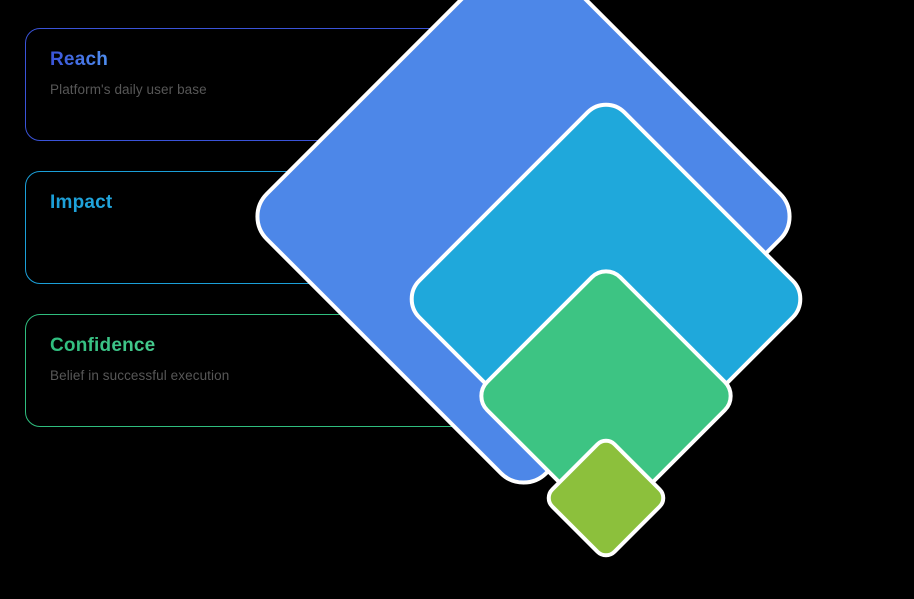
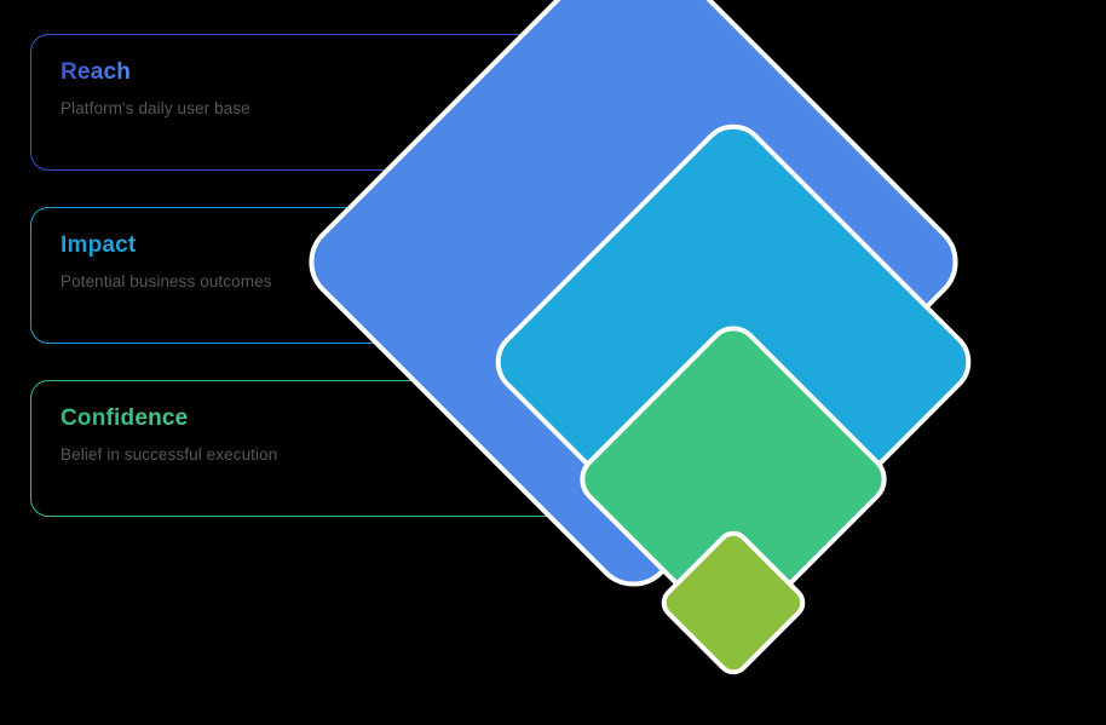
  Reach
  Platform's daily user base
  Impact
+ Potential business outcomes
  Confidence
  Belief in successful execution
